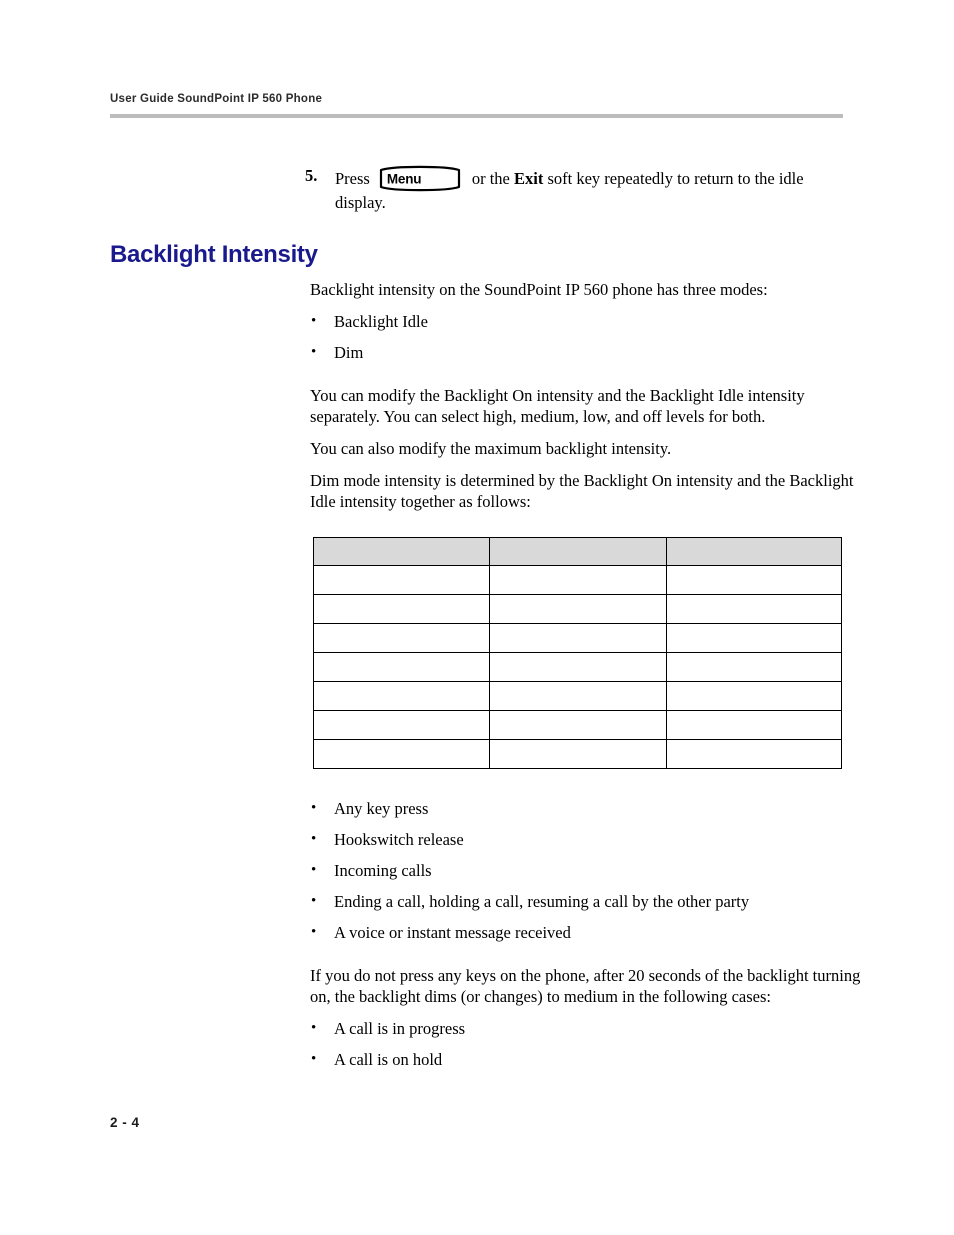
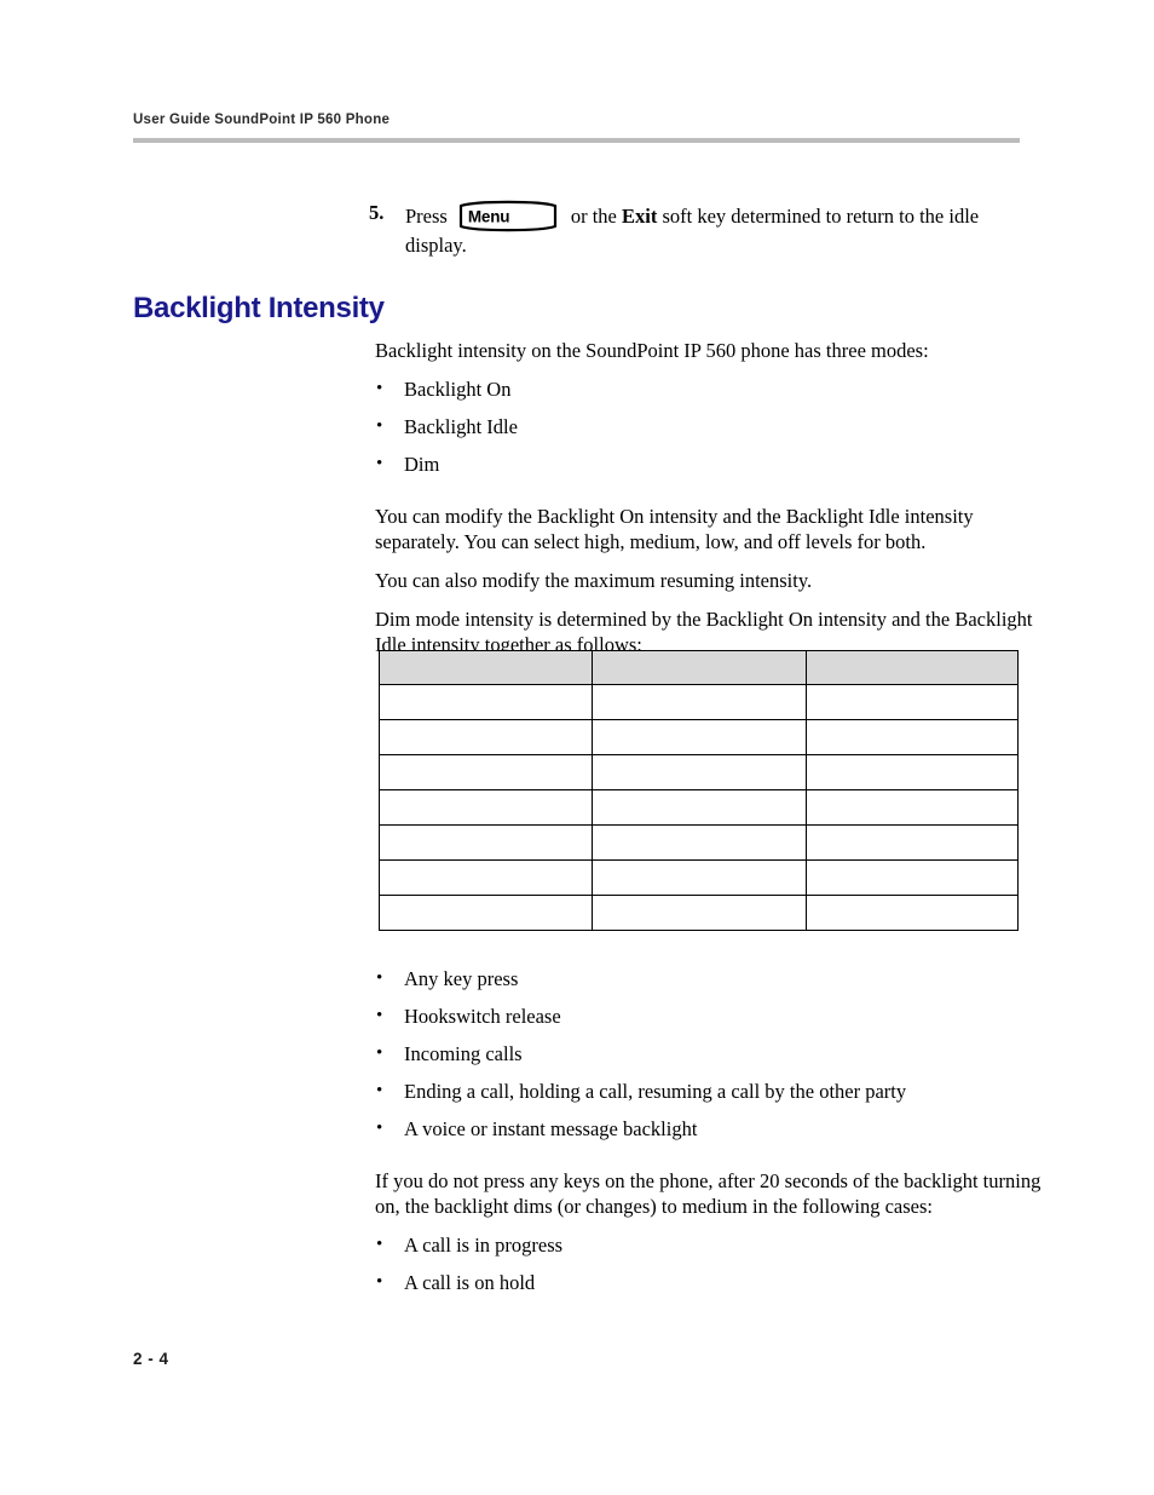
  User Guide SoundPoint IP 560 Phone
  5.
  Press
  Menu
  or the
  Exit
- soft key repeatedly to return to the idle
+ soft key determined to return to the idle
  display.
  Backlight Intensity
  Backlight intensity on the SoundPoint IP 560 phone has three modes:
+ Backlight On
  Backlight Idle
  Dim
  You can modify the Backlight On intensity and the Backlight Idle intensity separately. You can select high, medium, low, and off levels for both.
- You can also modify the maximum backlight intensity.
+ You can also modify the maximum resuming intensity.
  Dim mode intensity is determined by the Backlight On intensity and the Backlight Idle intensity together as follows:
  Any key press
  Hookswitch release
  Incoming calls
  Ending a call, holding a call, resuming a call by the other party
- A voice or instant message received
+ A voice or instant message backlight
  If you do not press any keys on the phone, after 20 seconds of the backlight turning on, the backlight dims (or changes) to medium in the following cases:
  A call is in progress
  A call is on hold
  2 - 4
